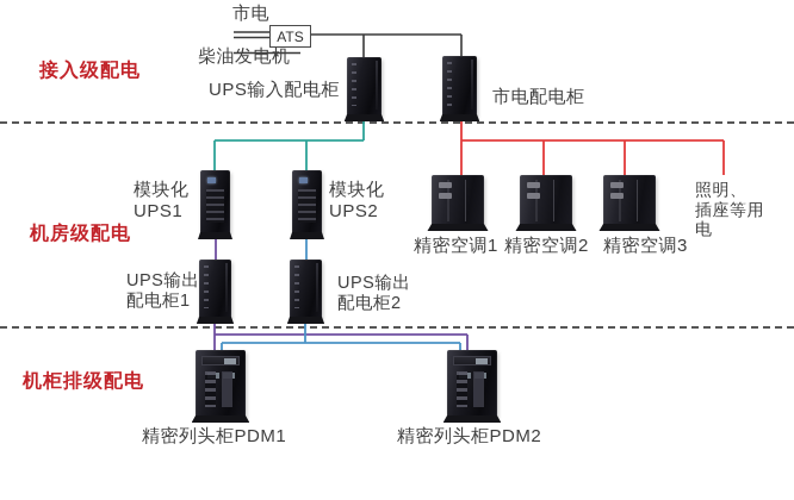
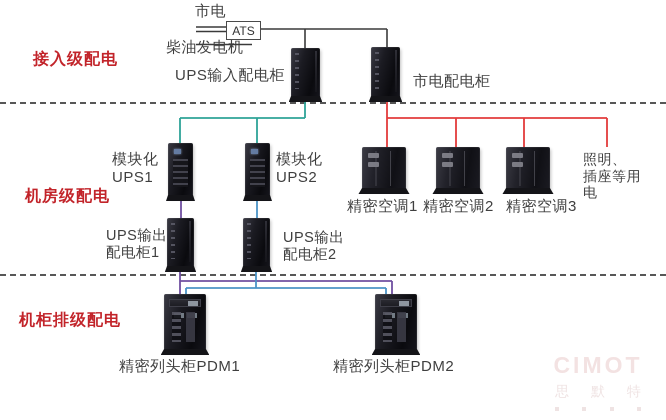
  接入级配电
  机房级配电
  机柜排级配电
  市电
  ATS
  柴油发电机
  UPS输入配电柜
  市电配电柜
  模块化
  UPS1
  模块化
  UPS2
  精密空调1
  精密空调2
  精密空调3
  照明、
  插座等用
  电
  UPS输出
  配电柜1
  UPS输出
  配电柜2
  精密列头柜PDM1
  精密列头柜PDM2
+ CIMOT
+ 思 默 特
